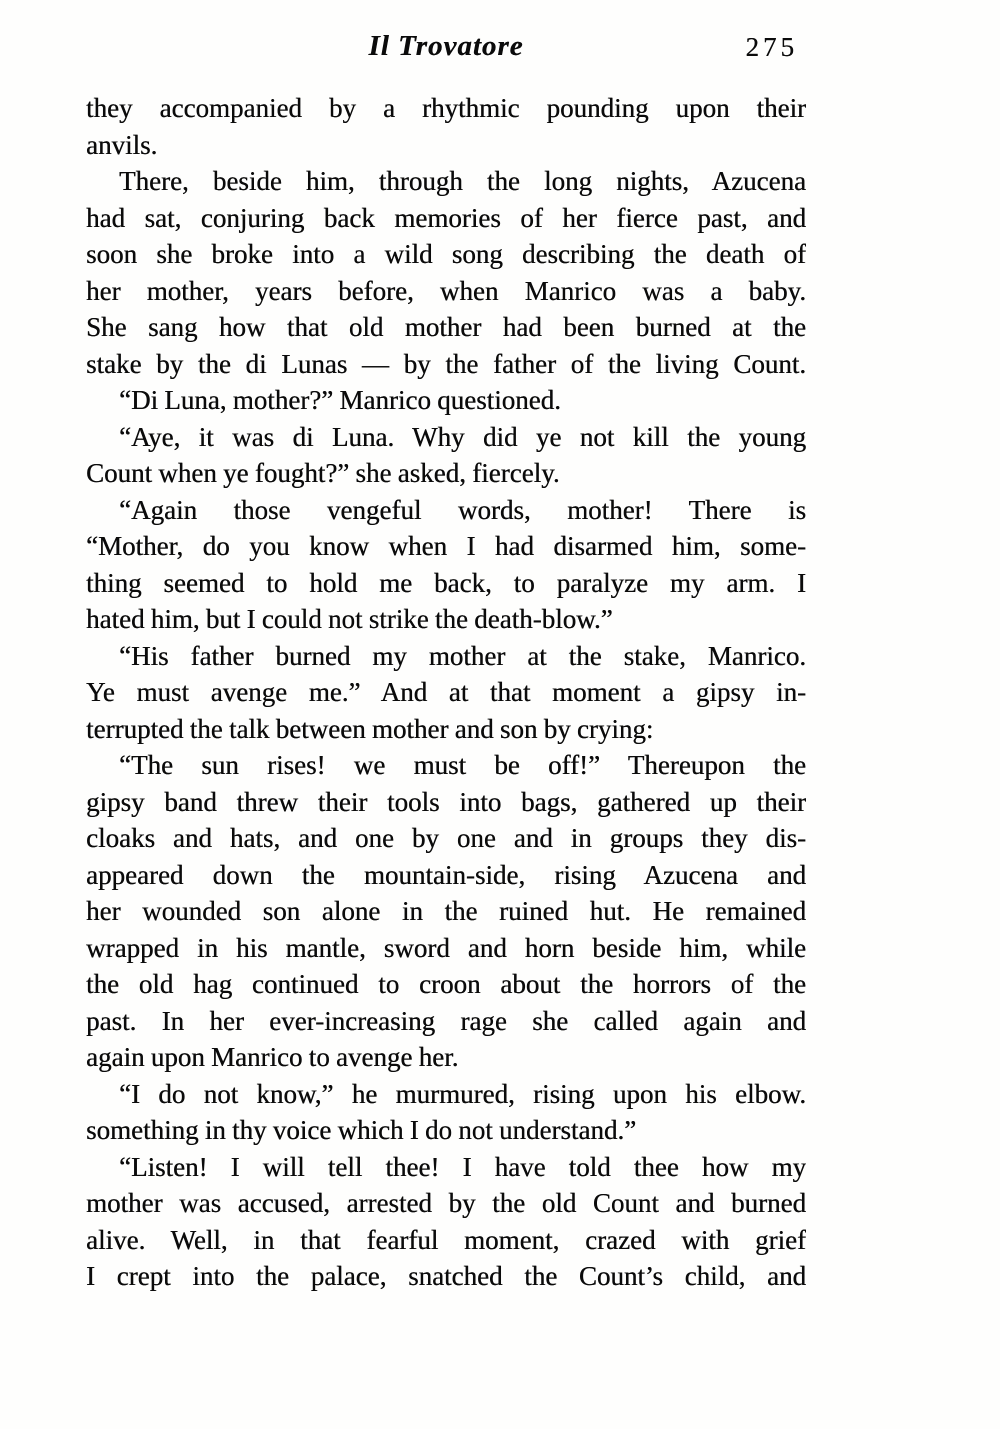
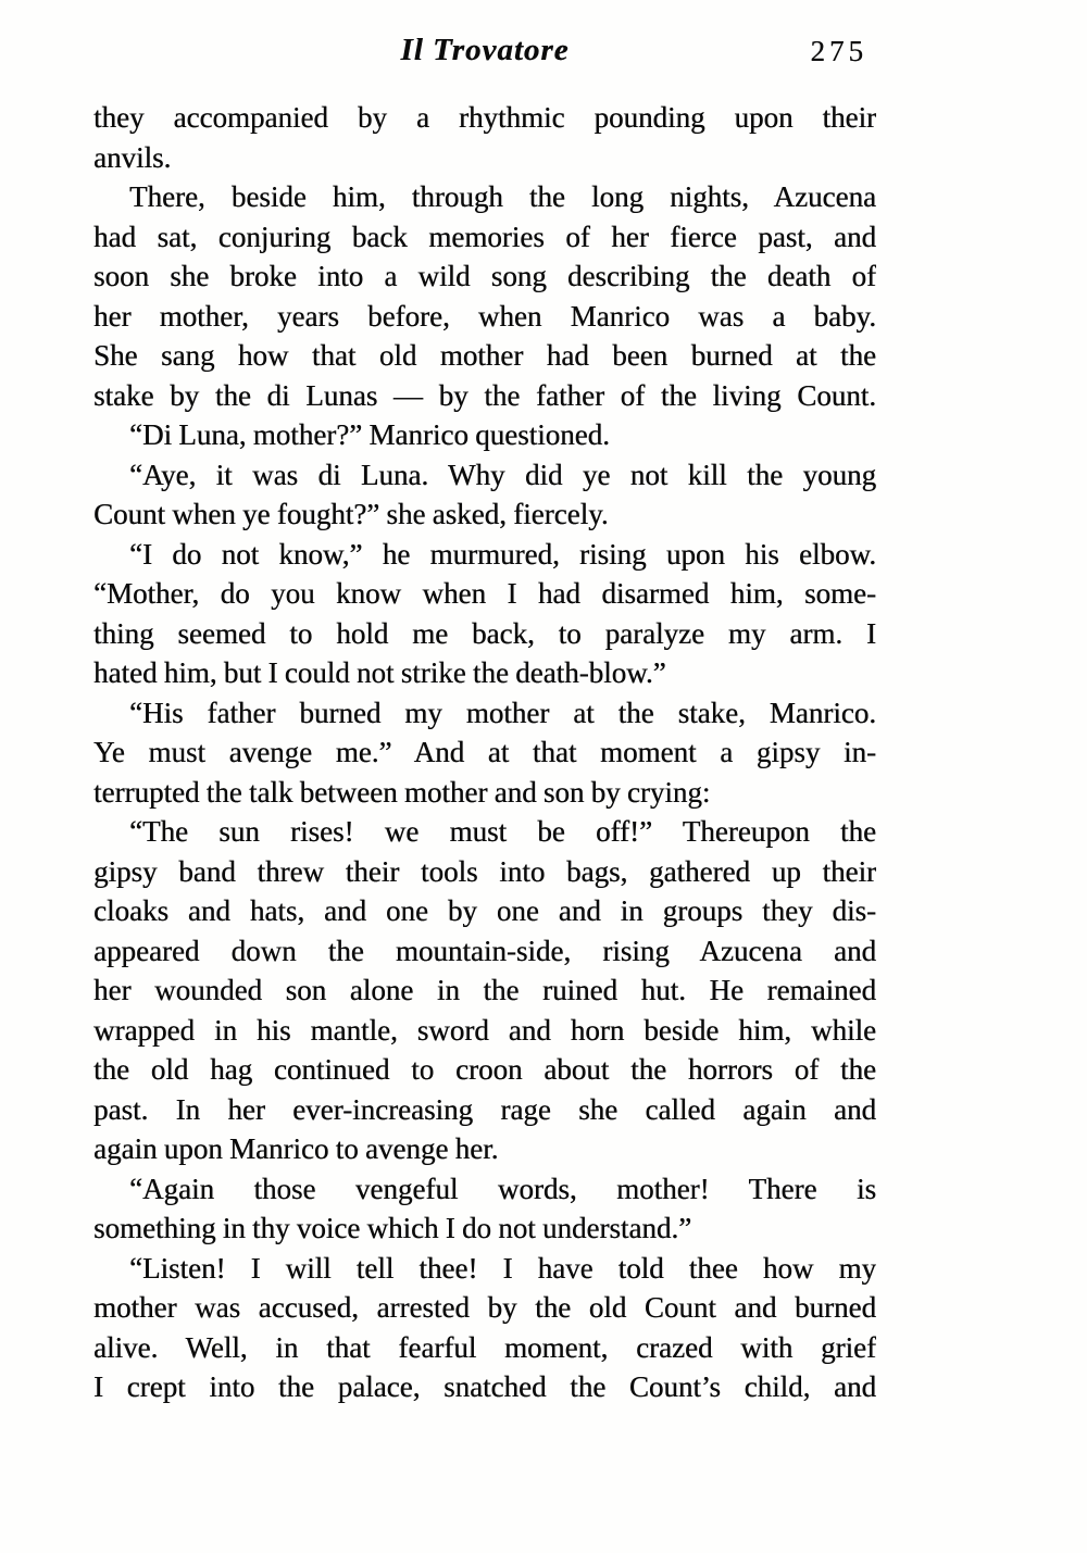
  Il Trovatore
  275
  they accompanied by a rhythmic pounding upon their
  anvils.
  There, beside him, through the long nights, Azucena
  had sat, conjuring back memories of her fierce past, and
  soon she broke into a wild song describing the death of
  her mother, years before, when Manrico was a baby.
  She sang how that old mother had been burned at the
  stake by the di Lunas — by the father of the living Count.
  “Di Luna, mother?” Manrico questioned.
  “Aye, it was di Luna. Why did ye not kill the young
  Count when ye fought?” she asked, fiercely.
- “Again those vengeful words, mother! There is
+ “I do not know,” he murmured, rising upon his elbow.
  “Mother, do you know when I had disarmed him, some-
  thing seemed to hold me back, to paralyze my arm. I
  hated him, but I could not strike the death-blow.”
  “His father burned my mother at the stake, Manrico.
  Ye must avenge me.” And at that moment a gipsy in-
  terrupted the talk between mother and son by crying:
  “The sun rises! we must be off!” Thereupon the
  gipsy band threw their tools into bags, gathered up their
  cloaks and hats, and one by one and in groups they dis-
  appeared down the mountain-side, rising Azucena and
  her wounded son alone in the ruined hut. He remained
  wrapped in his mantle, sword and horn beside him, while
  the old hag continued to croon about the horrors of the
  past. In her ever-increasing rage she called again and
  again upon Manrico to avenge her.
- “I do not know,” he murmured, rising upon his elbow.
+ “Again those vengeful words, mother! There is
  something in thy voice which I do not understand.”
  “Listen! I will tell thee! I have told thee how my
  mother was accused, arrested by the old Count and burned
  alive. Well, in that fearful moment, crazed with grief
  I crept into the palace, snatched the Count’s child, and
